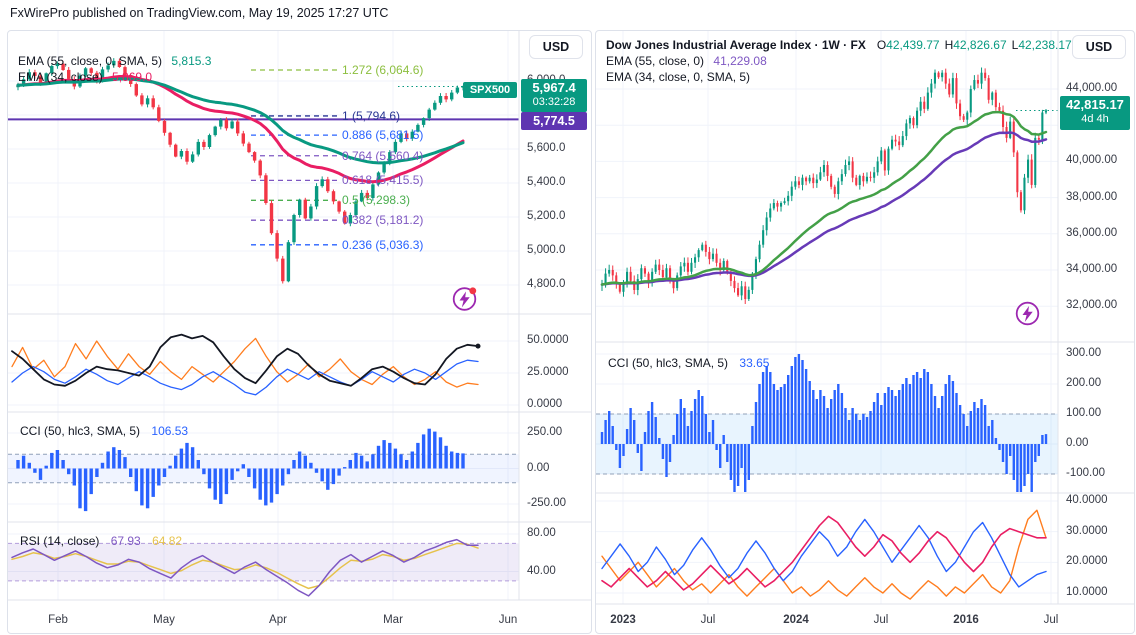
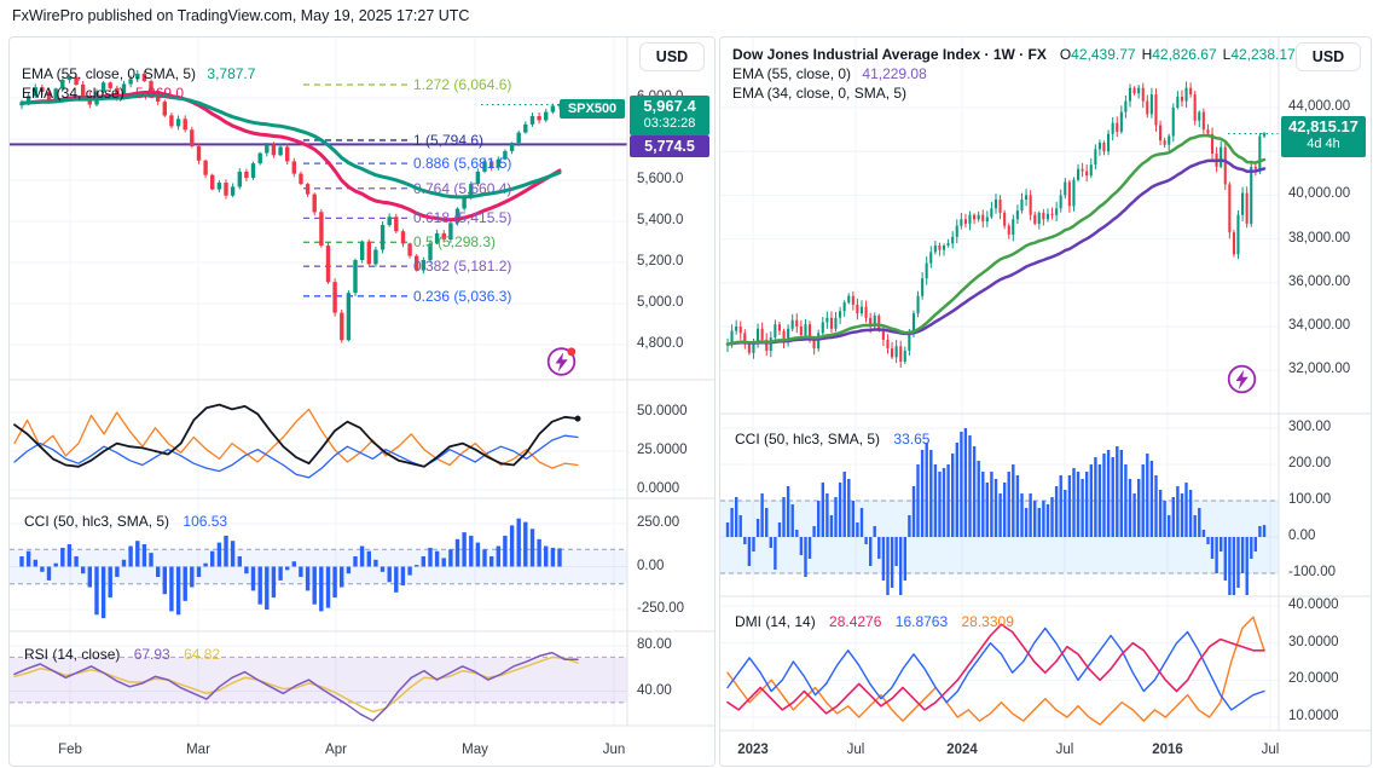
  FxWirePro published on TradingView.com, May 19, 2025 17:27 UTC
- EMA (55, close, 0, SMA, 5) 5,815.3
+ EMA (55, close, 0, SMA, 5) 3,787.7
  EMA (34, close) 5,869.0
  USD
  CCI (50, hlc3, SMA, 5) 106.53
  RSI (14, close) 67.93 64.82
  SPX500
  5,967.4
  03:32:28
  5,774.5
  5,600.0
  5,400.0
  5,200.0
  5,000.0
  4,800.0
  50.0000
  25.0000
  0.0000
  250.00
  0.00
  -250.00
  80.00
  40.00
  1.272 (6,064.6)
  1 (5,794.6)
  0.886 (5,681.5)
  0.764 (5,560.4)
  0.618 (5,415.5)
  0.5 (5,298.3)
  0.382 (5,181.2)
  0.236 (5,036.3)
  Feb
- May
+ Mar
  Apr
- Mar
+ May
  Jun
  Dow Jones Industrial Average Index · 1W · FX O42,439.77 H42,826.67 L42,238.17
  EMA (55, close, 0) 41,229.08
  EMA (34, close, 0, SMA, 5)
  USD
  CCI (50, hlc3, SMA, 5) 33.65
+ DMI (14, 14) 28.4276 16.8763 28.3309
  42,815.17
  4d 4h
  44,000.00
  40,000.00
  38,000.00
  36,000.00
  34,000.00
  32,000.00
  300.00
  200.00
  100.00
  0.00
  -100.00
  40.0000
  30.0000
  20.0000
  10.0000
  2023
  Jul
  2024
  Jul
  2016
  Jul
